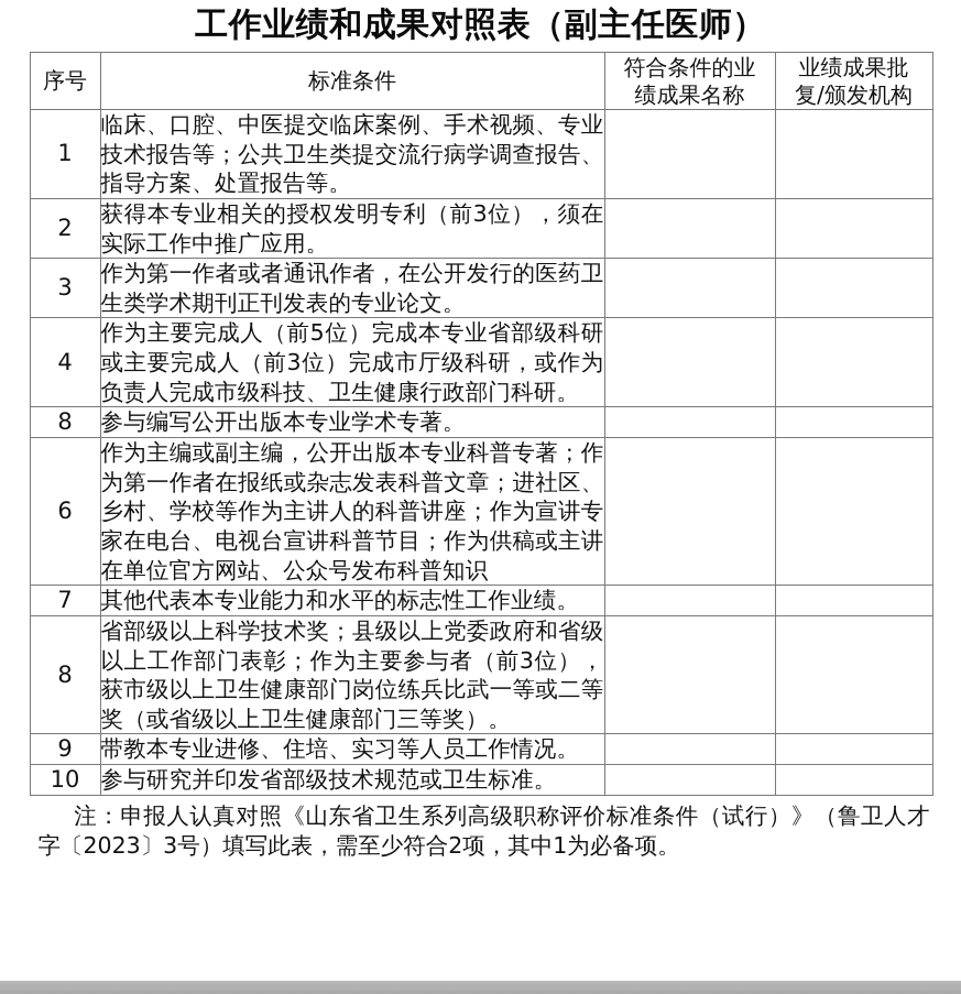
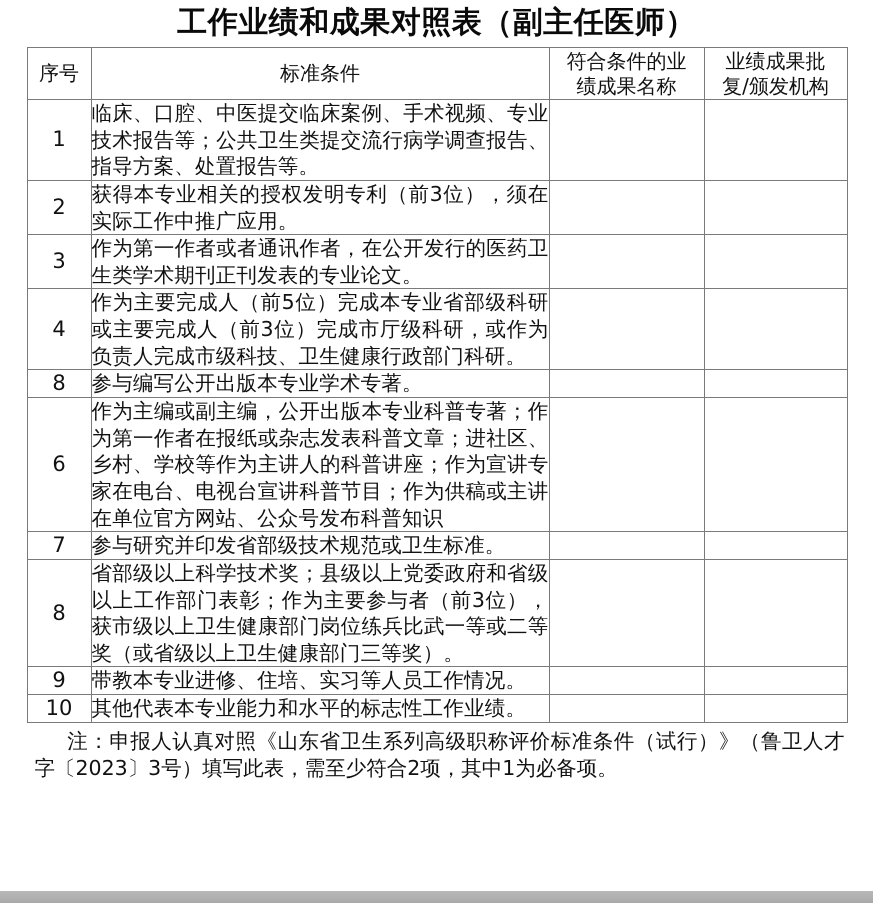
  工作业绩和成果对照表（副主任医师）
  序号	标准条件	符合条件的业 绩成果名称	业绩成果批 复/颁发机构
  1	临床、口腔、中医提交临床案例、手术视频、专业技术报告等；公共卫生类提交流行病学调查报告、指导方案、处置报告等。
  2	获得本专业相关的授权发明专利（前3位），须在实际工作中推广应用。
  3	作为第一作者或者通讯作者，在公开发行的医药卫生类学术期刊正刊发表的专业论文。
  4	作为主要完成人（前5位）完成本专业省部级科研或主要完成人（前3位）完成市厅级科研，或作为负责人完成市级科技、卫生健康行政部门科研。
  8	参与编写公开出版本专业学术专著。
  6	作为主编或副主编，公开出版本专业科普专著；作为第一作者在报纸或杂志发表科普文章；进社区、乡村、学校等作为主讲人的科普讲座；作为宣讲专家在电台、电视台宣讲科普节目；作为供稿或主讲在单位官方网站、公众号发布科普知识
- 7	其他代表本专业能力和水平的标志性工作业绩。
+ 7	参与研究并印发省部级技术规范或卫生标准。
  8	省部级以上科学技术奖；县级以上党委政府和省级以上工作部门表彰；作为主要参与者（前3位），获市级以上卫生健康部门岗位练兵比武一等或二等奖（或省级以上卫生健康部门三等奖）。
  9	带教本专业进修、住培、实习等人员工作情况。
- 10	参与研究并印发省部级技术规范或卫生标准。
+ 10	其他代表本专业能力和水平的标志性工作业绩。
  注：申报人认真对照《山东省卫生系列高级职称评价标准条件（试行）》（鲁卫人才字〔2023〕3号）填写此表，需至少符合2项，其中1为必备项。
